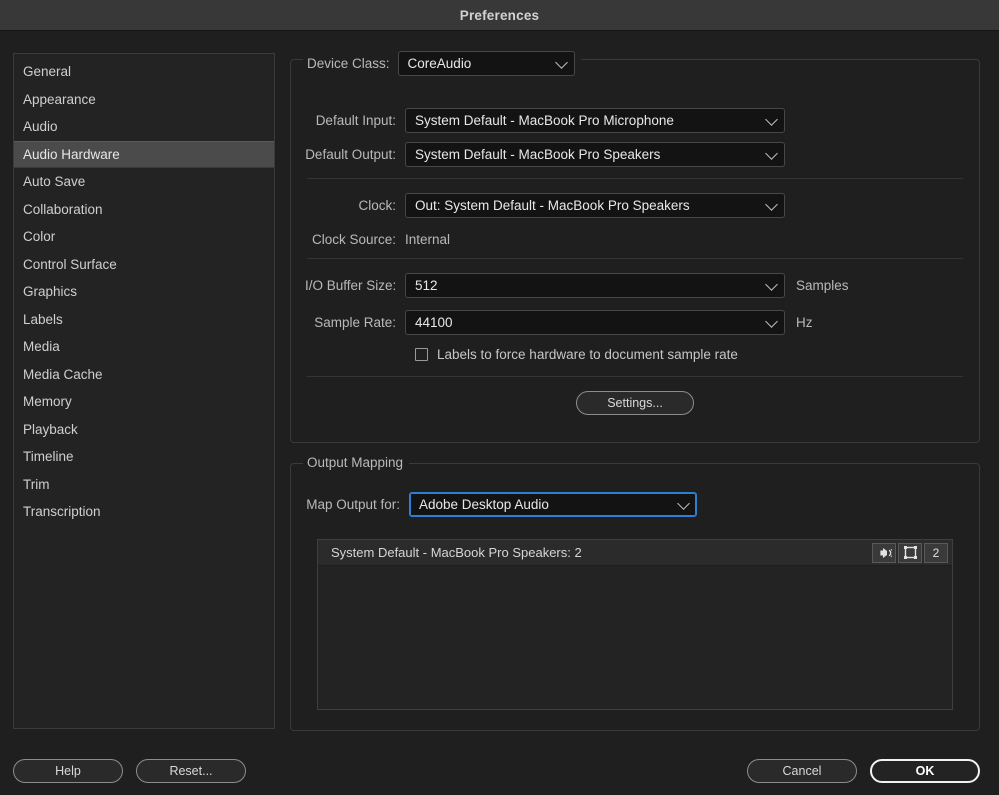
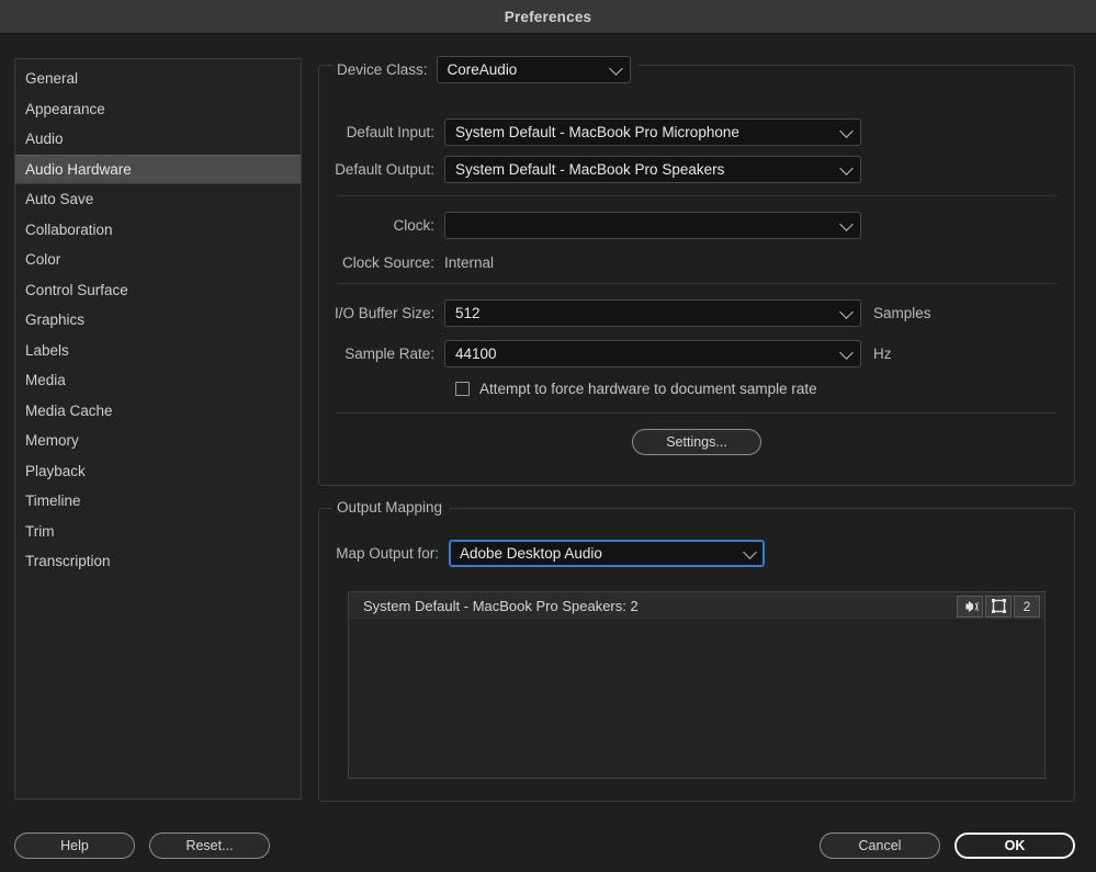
  Preferences
  General
  Appearance
  Audio
  Audio Hardware
  Auto Save
  Collaboration
  Color
  Control Surface
  Graphics
  Labels
  Media
  Media Cache
  Memory
  Playback
  Timeline
  Trim
  Transcription
  Device Class:
  CoreAudio
  Default Input:
  System Default - MacBook Pro Microphone
  Default Output:
  System Default - MacBook Pro Speakers
  Clock:
- Out: System Default - MacBook Pro Speakers
  Clock Source:
  Internal
  I/O Buffer Size:
  512
  Samples
  Sample Rate:
  44100
  Hz
- Labels to force hardware to document sample rate
+ Attempt to force hardware to document sample rate
  Settings...
  Output Mapping
  Map Output for:
  Adobe Desktop Audio
  System Default - MacBook Pro Speakers: 2
  2
  Help
  Reset...
  Cancel
  OK
